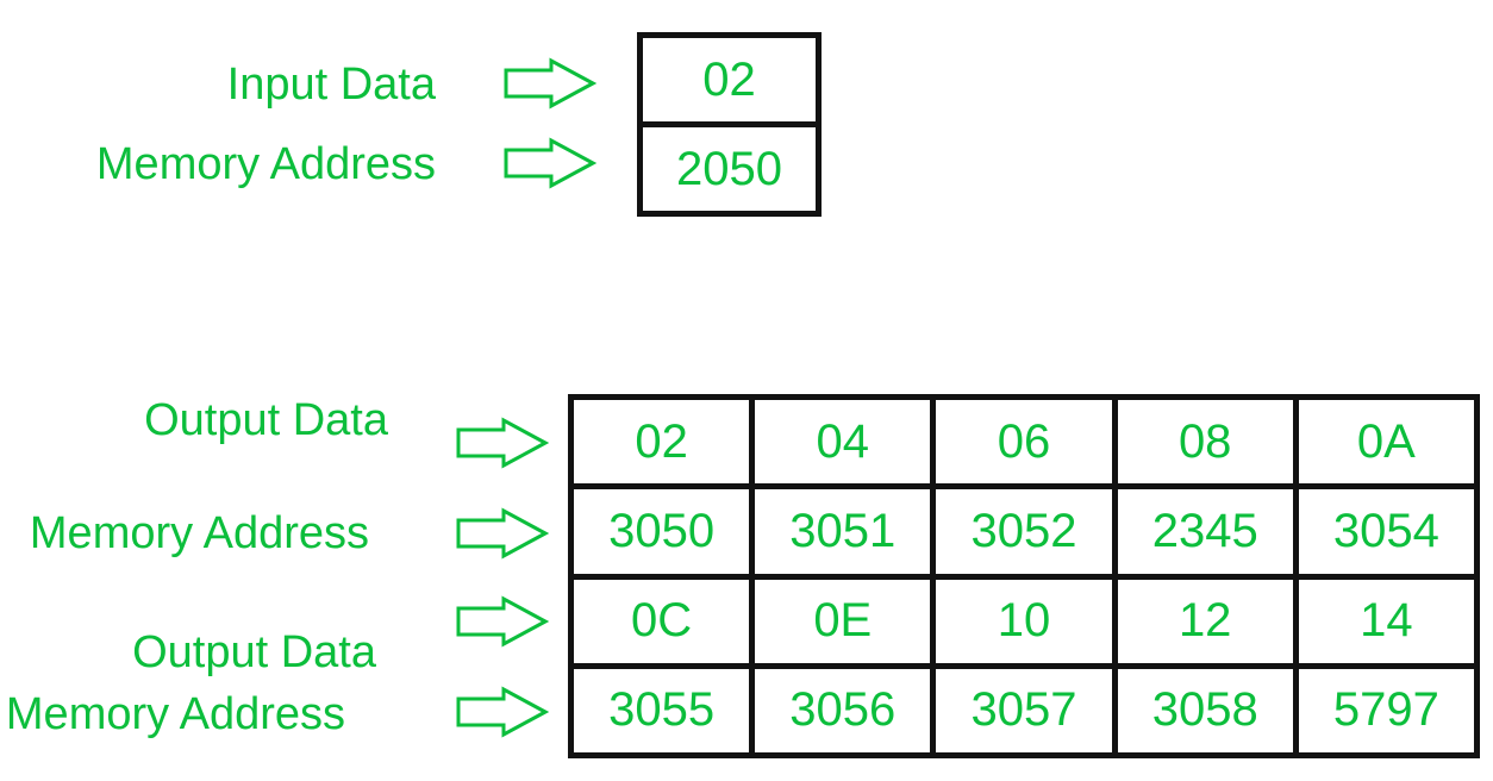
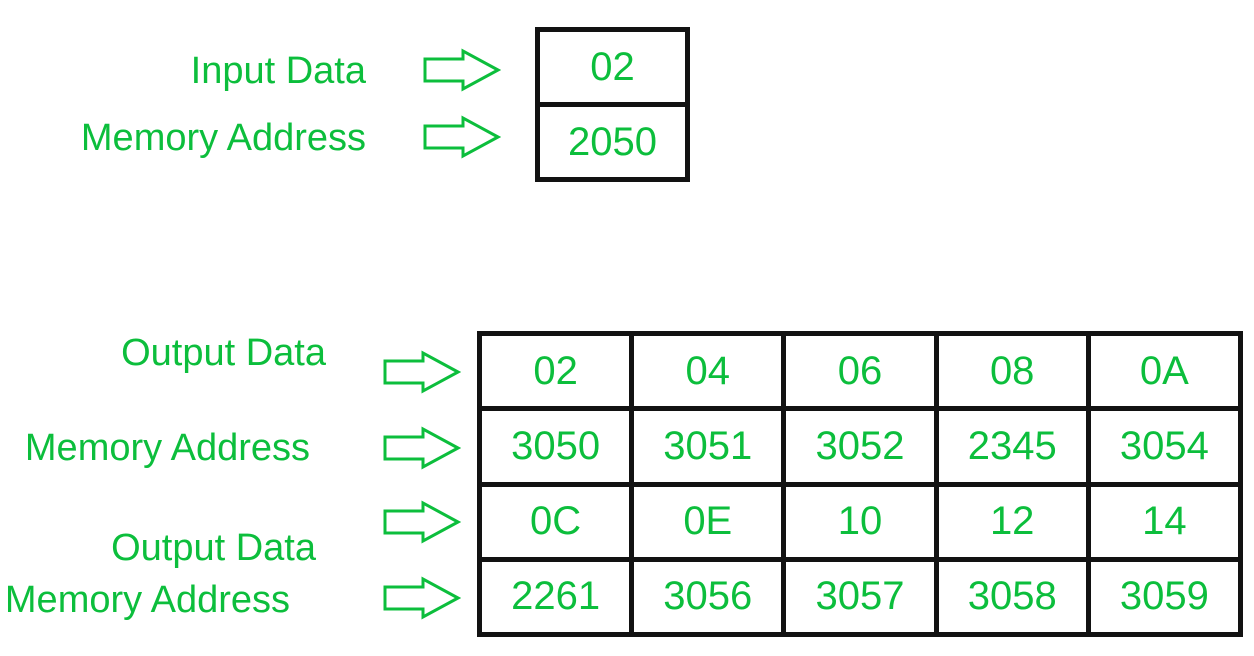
  Input Data
  Memory Address
  02
  2050
  Output Data
  Memory Address
  Output Data
  Memory Address
  02
  04
  06
  08
  0A
  3050
  3051
  3052
  2345
  3054
  0C
  0E
  10
  12
  14
- 3055
+ 2261
  3056
  3057
  3058
- 5797
+ 3059
